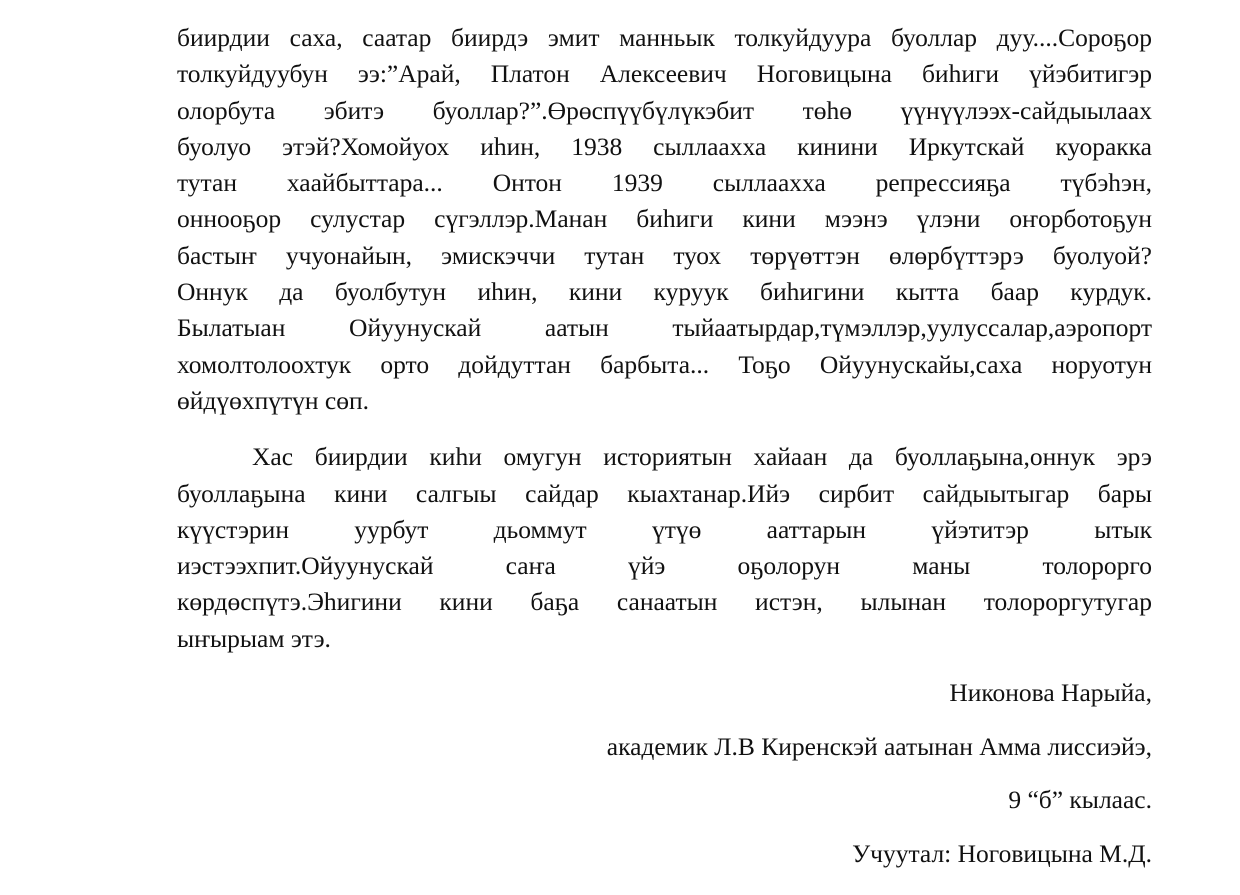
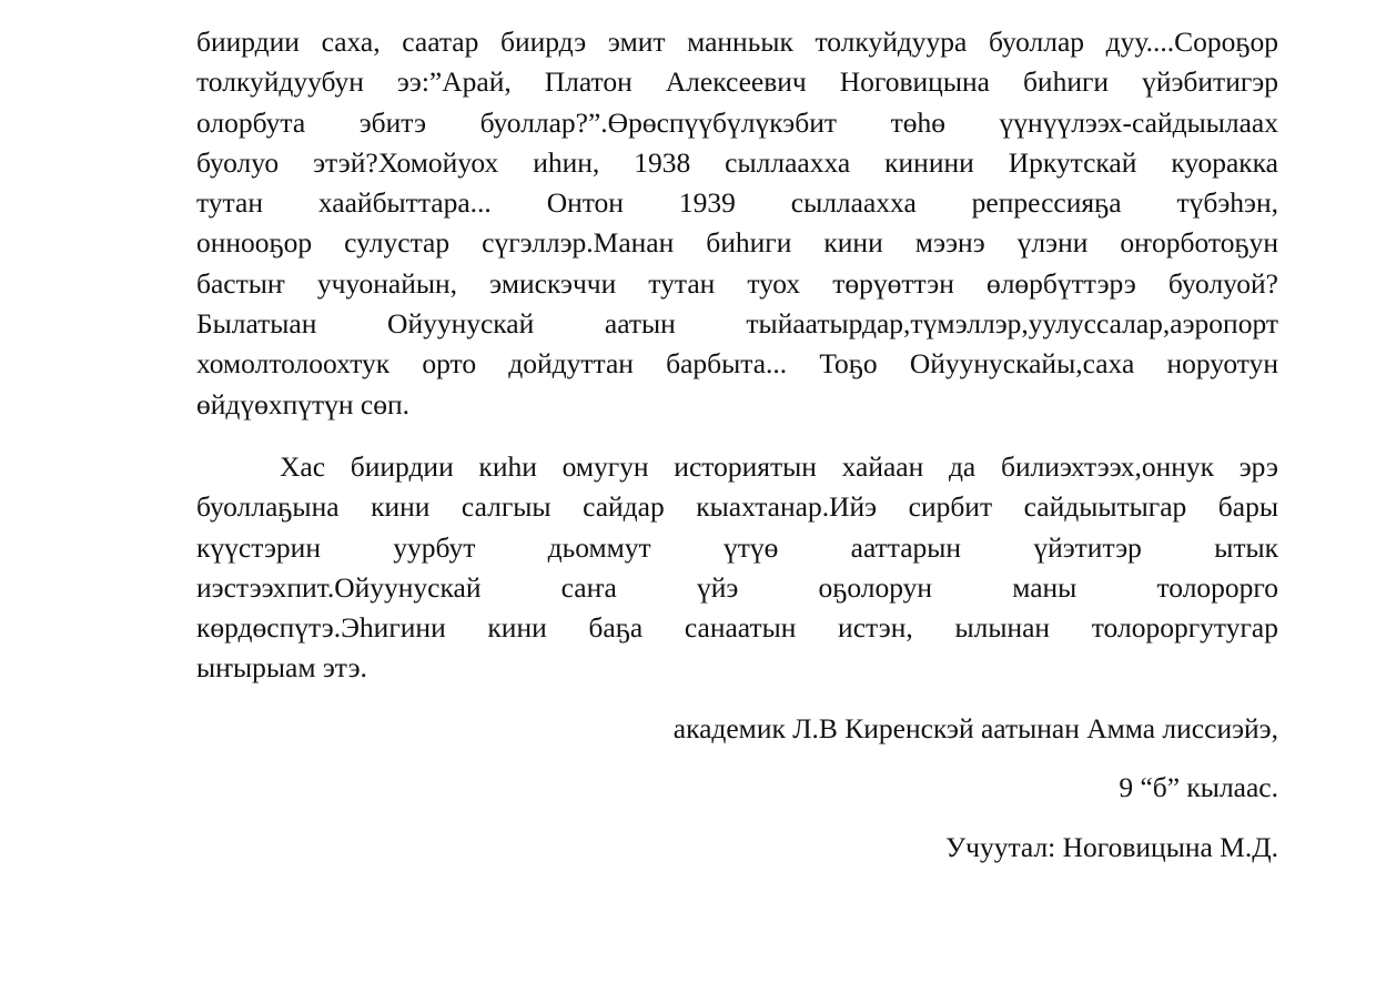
  биирдии саха, саатар биирдэ эмит манньык толкуйдуура буоллар дуу....Сороҕор
  толкуйдуубун ээ:”Арай, Платон Алексеевич Ноговицына биһиги үйэбитигэр
  олорбута эбитэ буоллар?”.Өрөспүүбүлүкэбит төһө үүнүүлээх-сайдыылаах
  буолуо этэй?Хомойуох иһин, 1938 сыллаахха кинини Иркутскай куоракка
  тутан хаайбыттара... Онтон 1939 сыллаахха репрессияҕа түбэһэн,
  оннооҕор сулустар сүгэллэр.Манан биһиги кини мээнэ үлэни оҥорботоҕун
  бастыҥ учуонайын, эмискэччи тутан туох төрүөттэн өлөрбүттэрэ буолуой?
- Оннук да буолбутун иһин, кини куруук биһигини кытта баар курдук.
  Былатыан Ойуунускай аатын тыйаатырдар,түмэллэр,уулуссалар,аэропорт
  хомолтолоохтук орто дойдуттан барбыта... Тоҕо Ойуунускайы,саха норуотун
  өйдүөхпүтүн сөп.
- Хас биирдии киһи омугун историятын хайаан да буоллаҕына,оннук эрэ
+ Хас биирдии киһи омугун историятын хайаан да билиэхтээх,оннук эрэ
  буоллаҕына кини салгыы сайдар кыахтанар.Ийэ сирбит сайдыытыгар бары
  күүстэрин уурбут дьоммут үтүө ааттарын үйэтитэр ытык
  иэстээхпит.Ойуунускай саҥа үйэ оҕолорун маны толорорго
  көрдөспүтэ.Эһигини кини баҕа санаатын истэн, ылынан толороргутугар
  ыҥырыам этэ.
- Никонова Нарыйа,
  академик Л.В Киренскэй аатынан Амма лиссиэйэ,
  9 “б” кылаас.
  Учуутал: Ноговицына М.Д.
